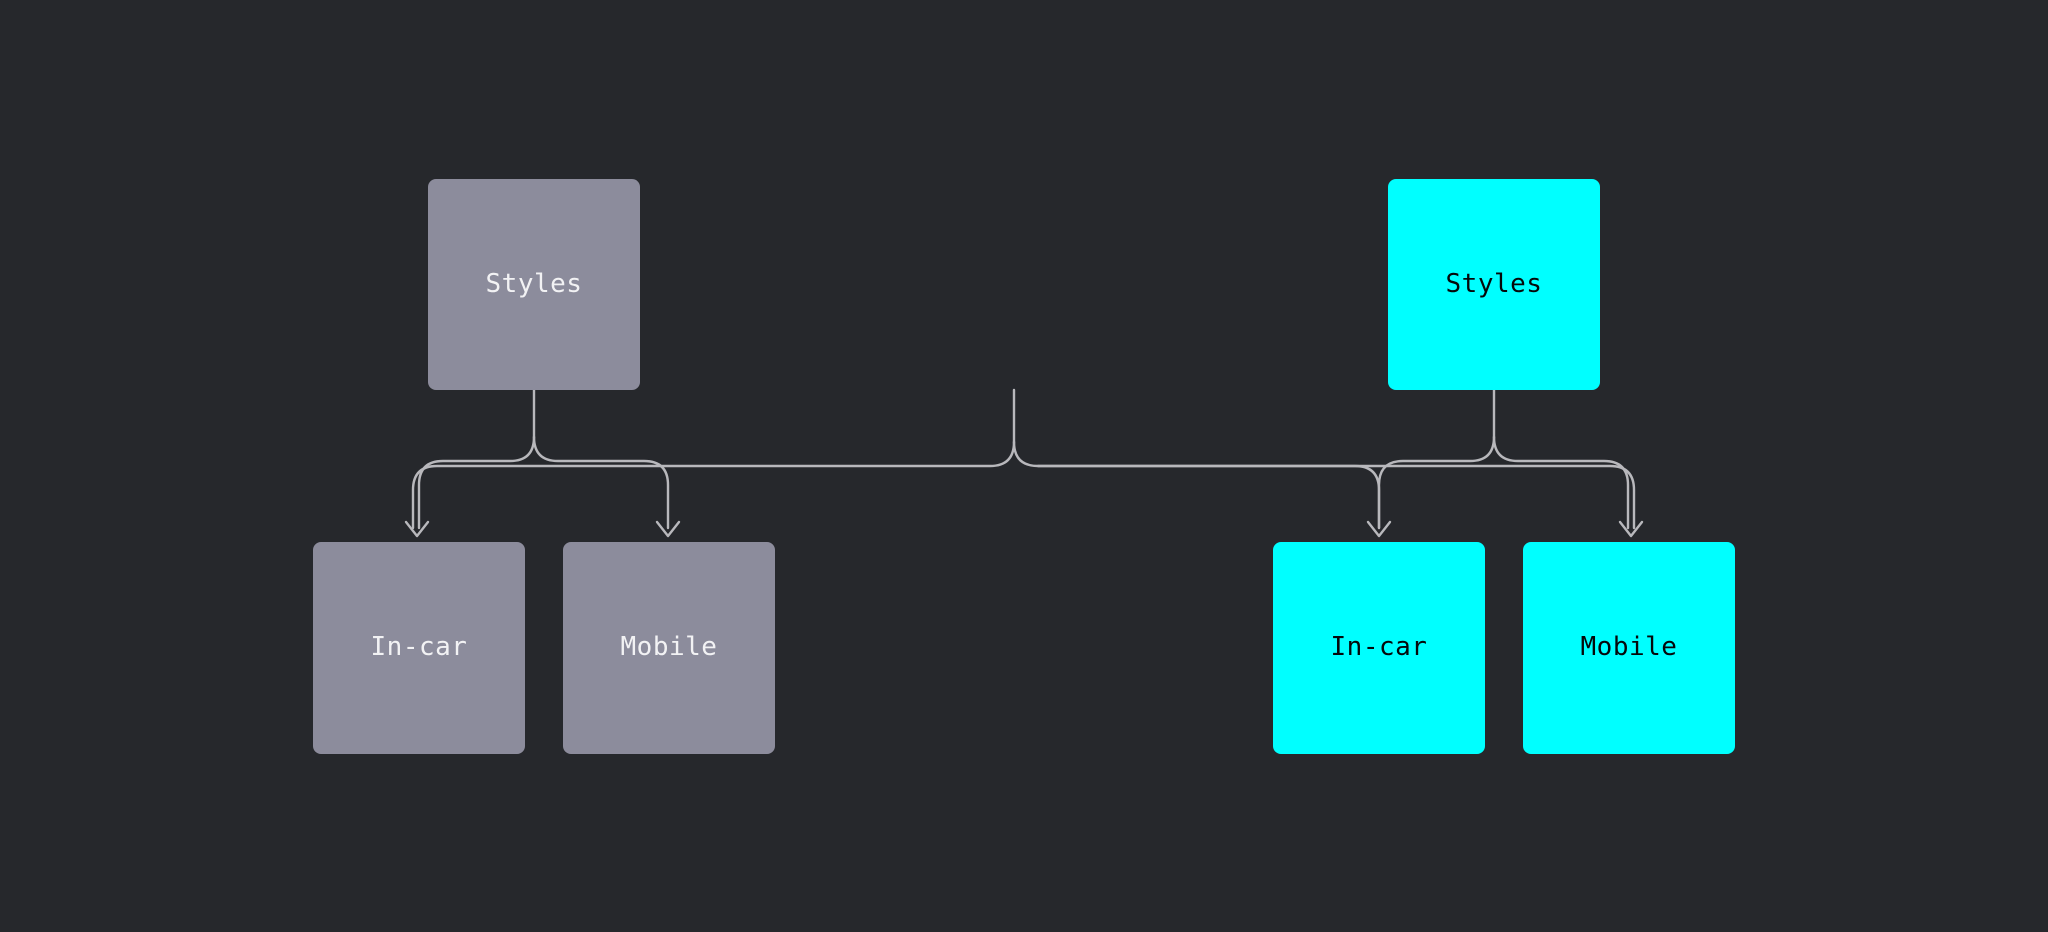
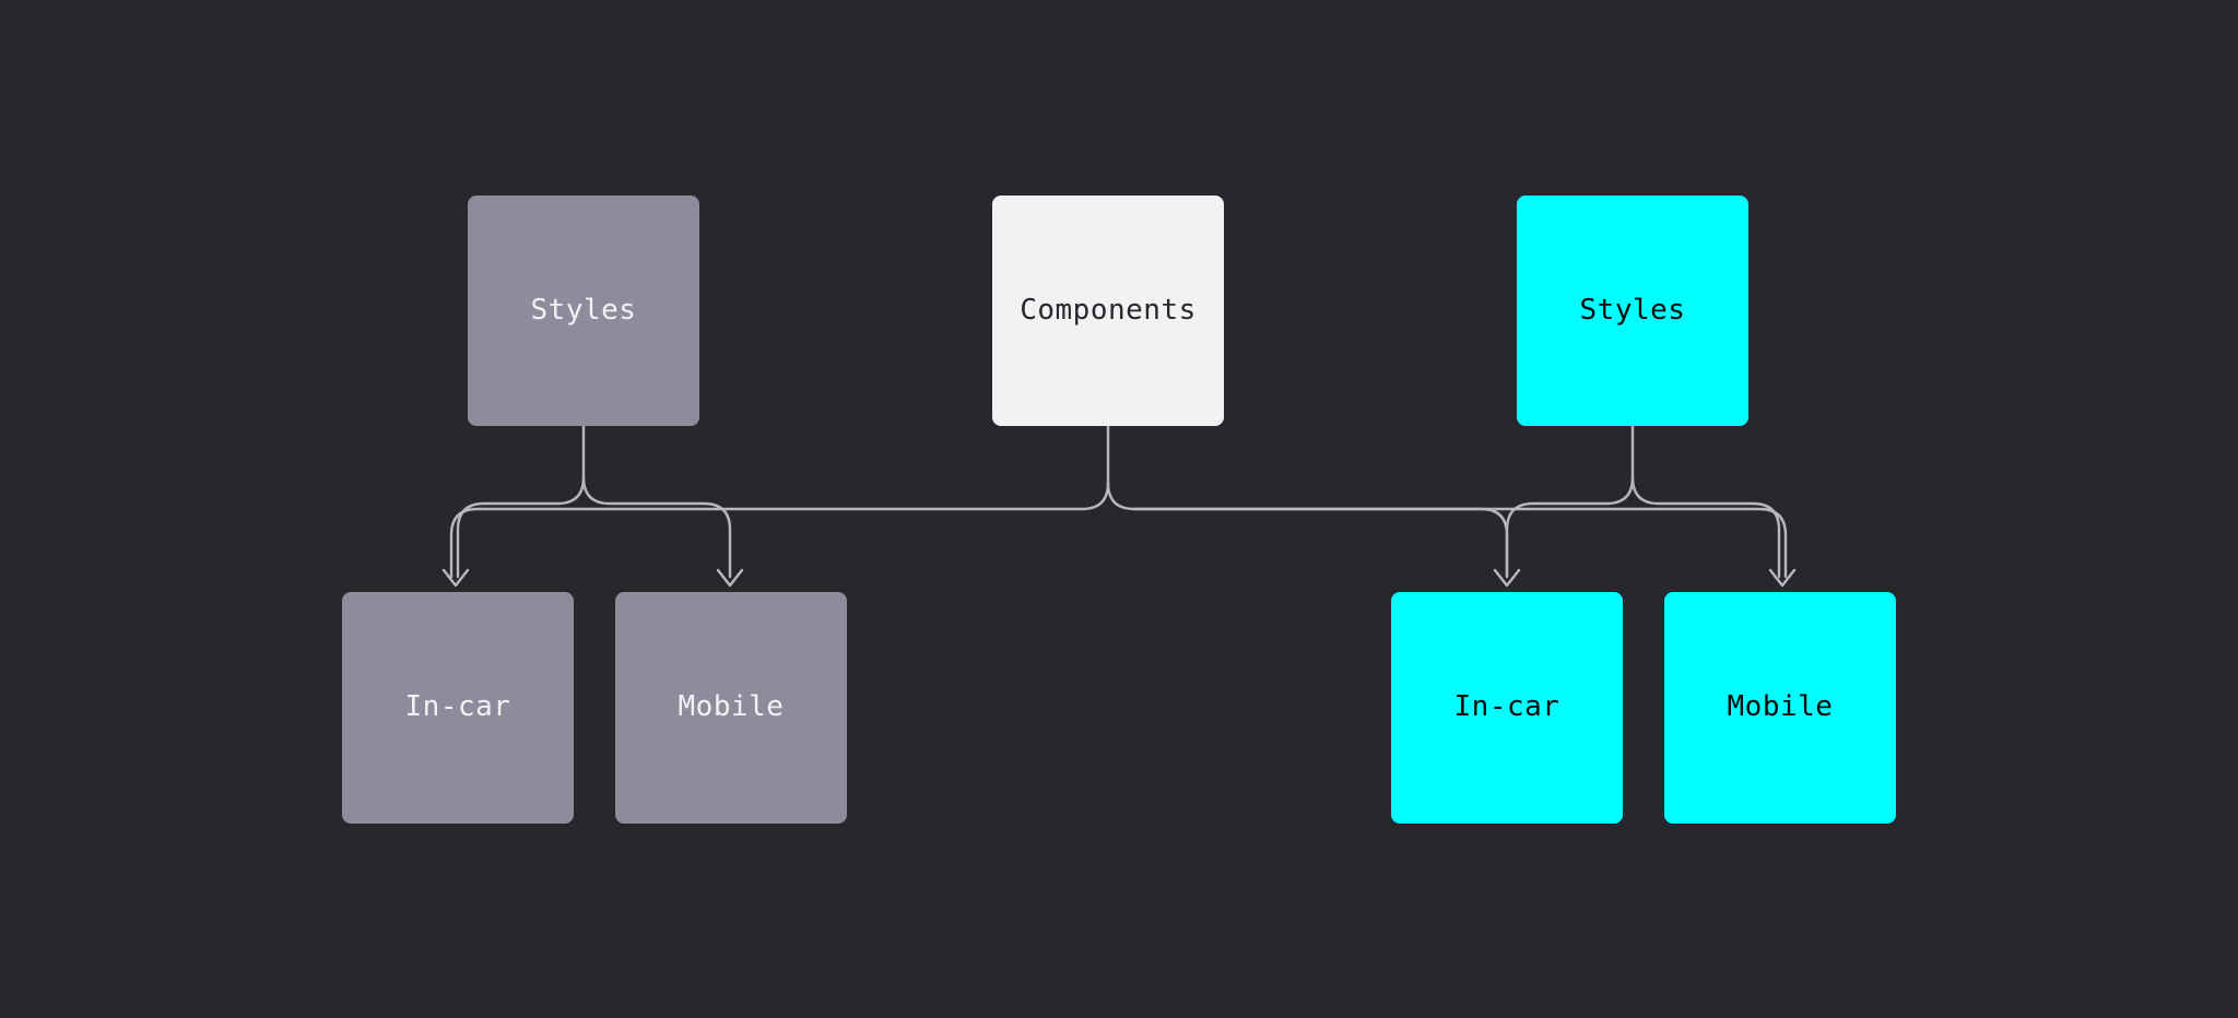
  Styles
+ Components
  Styles
  In-car
  Mobile
  In-car
  Mobile
